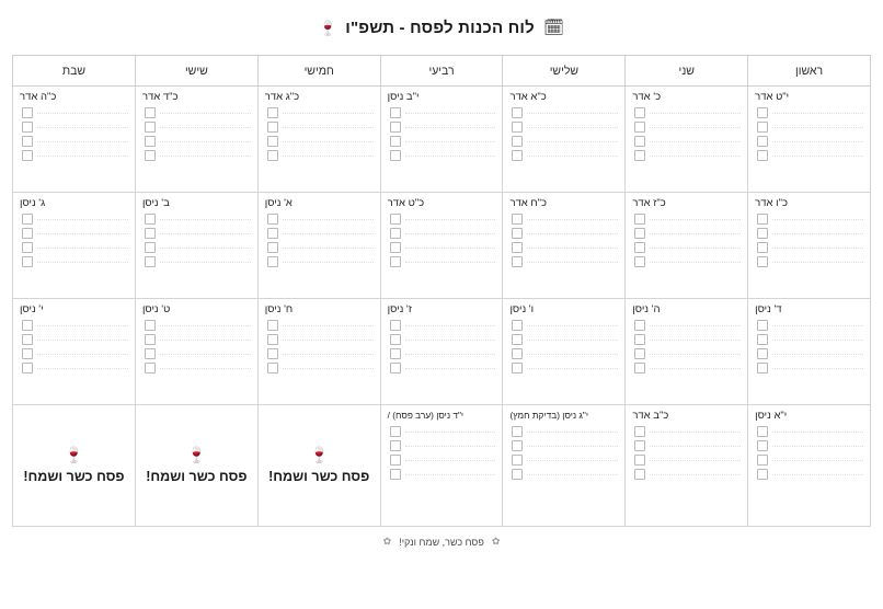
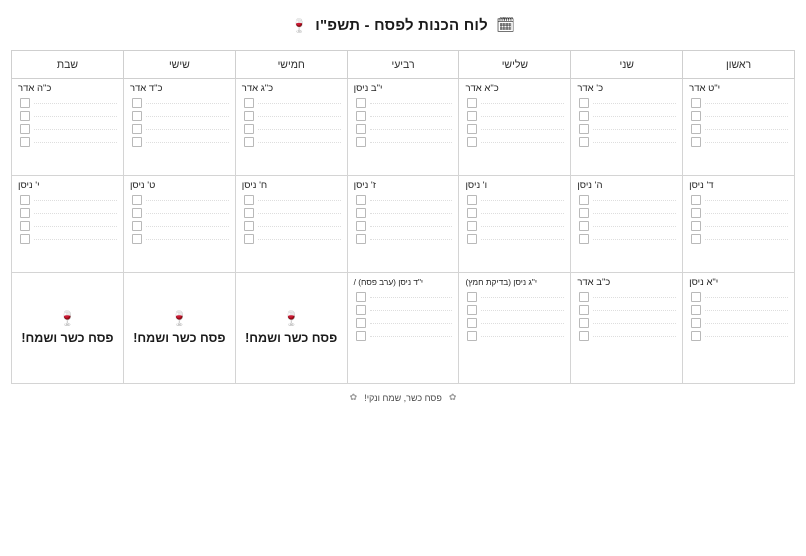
  🗓
  לוח הכנות לפסח - תשפ"ו
  🍷
  ראשון	שני	שלישי	רביעי	חמישי	שישי	שבת
  י"ט אדר	כ' אדר	כ"א אדר	י"ב ניסן	כ"ג אדר	כ"ד אדר	כ"ה אדר
- כ"ו אדר	כ"ז אדר	כ"ח אדר	כ"ט אדר	א' ניסן	ב' ניסן	ג' ניסן
  ד' ניסן	ה' ניסן	ו' ניסן	ז' ניסן	ח' ניסן	ט' ניסן	י' ניסן
  י"א ניסן	כ"ב אדר	י"ג ניסן (בדיקת חמץ)	י"ד ניסן (ערב פסח) /	🍷 פסח כשר ושמח!	🍷 פסח כשר ושמח!	🍷 פסח כשר ושמח!
  ✿
  פסח כשר, שמח ונקי!
  ✿
